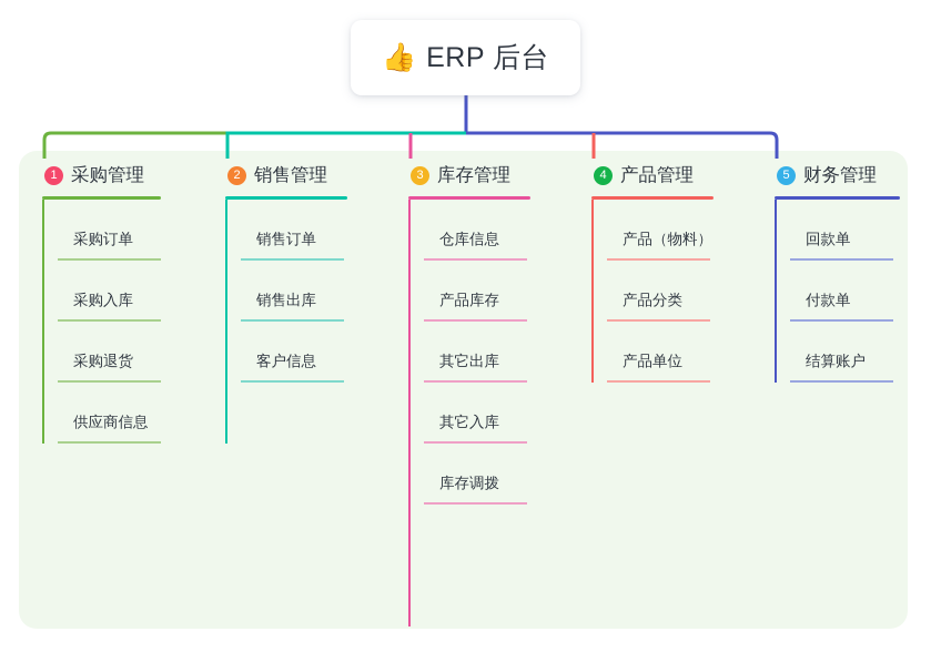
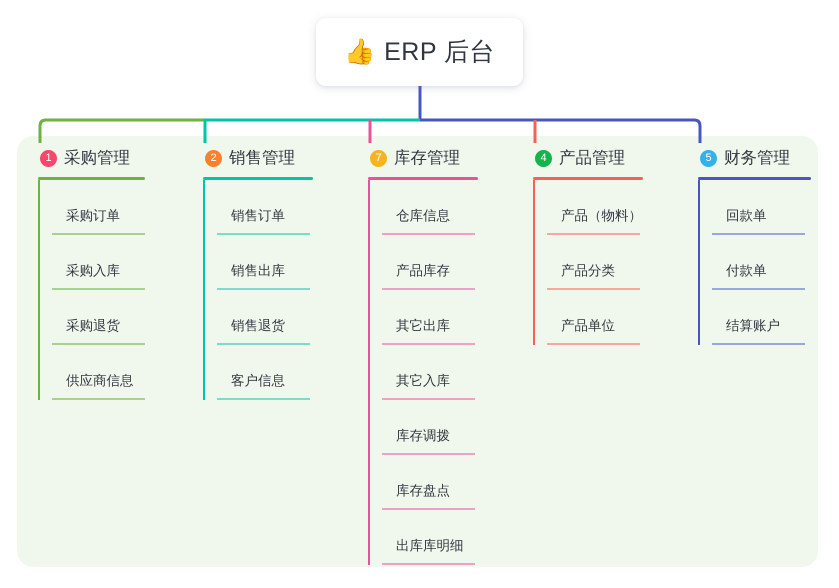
  👍
  ERP 后台
  1
  采购管理
  采购订单
  采购入库
  采购退货
  供应商信息
  2
  销售管理
  销售订单
  销售出库
+ 销售退货
  客户信息
- 3
+ 7
  库存管理
  仓库信息
  产品库存
  其它出库
  其它入库
  库存调拨
+ 库存盘点
+ 出库库明细
  4
  产品管理
  产品（物料）
  产品分类
  产品单位
  5
  财务管理
  回款单
  付款单
  结算账户
